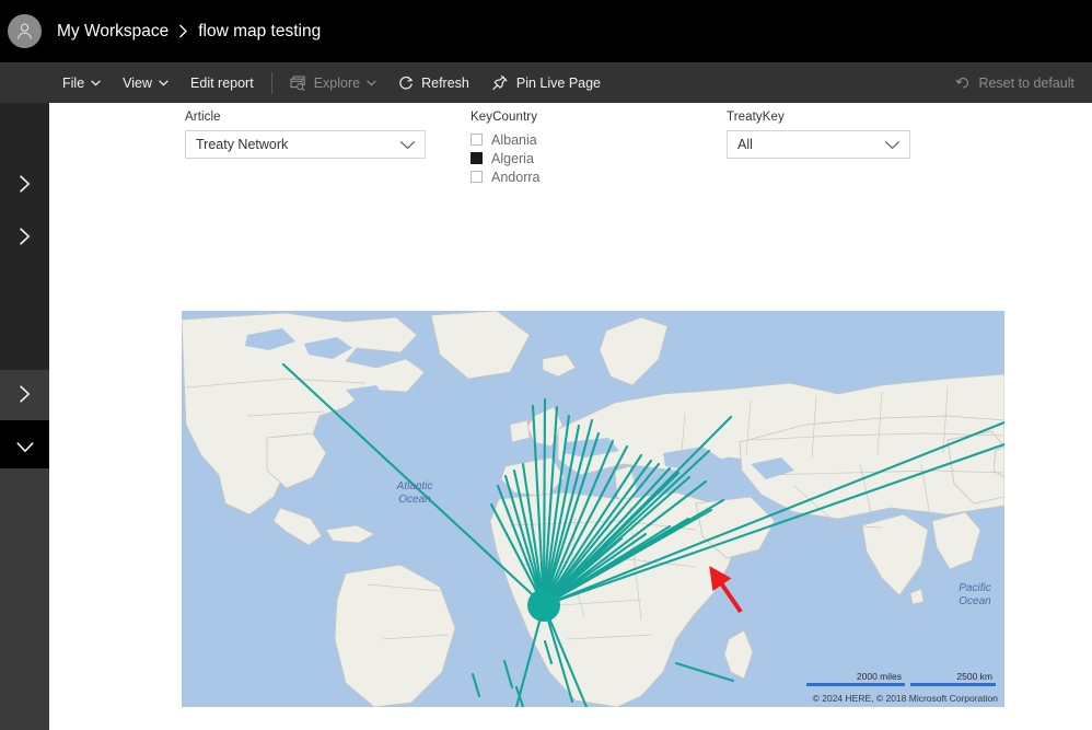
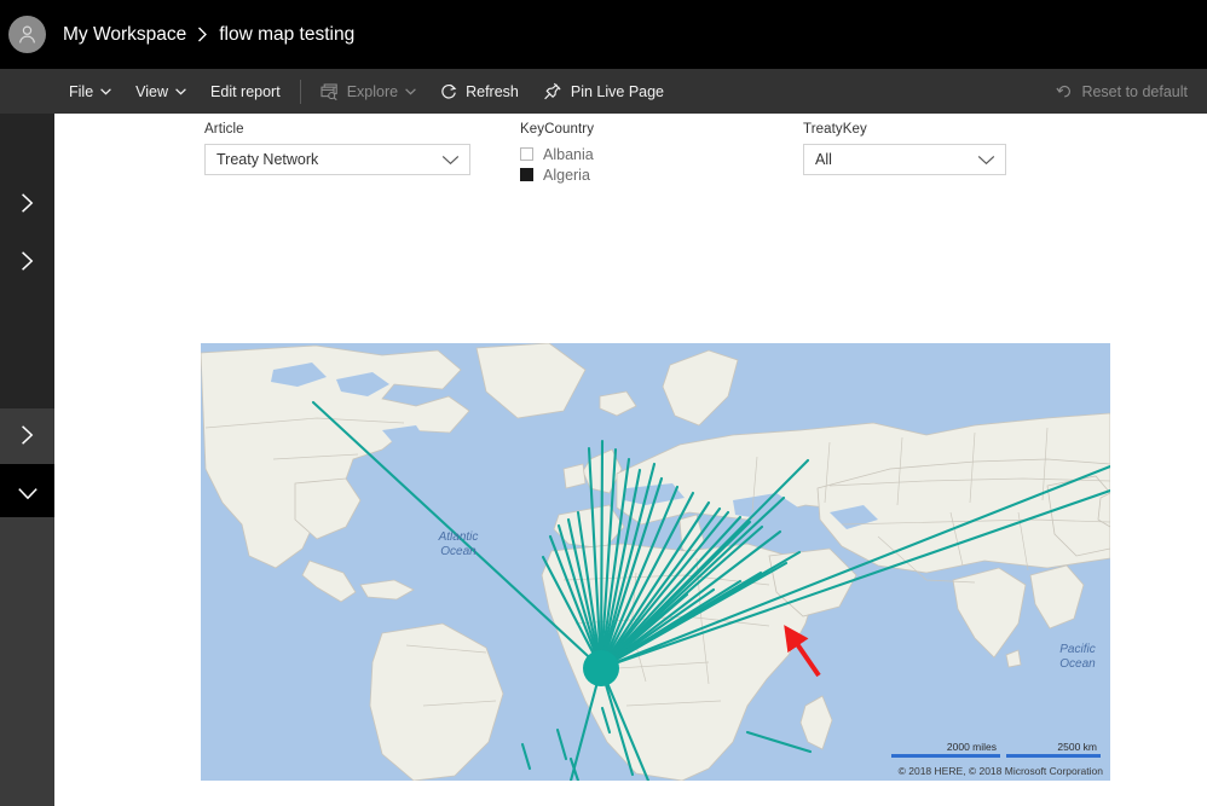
  My Workspace
  flow map testing
  File
  View
  Edit report
  Explore
  Refresh
  Pin Live Page
  Reset to default
  Article
  Treaty Network
  KeyCountry
  Albania
  Algeria
- Andorra
  TreatyKey
  All
  Atlantic
  Ocean
  Pacific
  Ocean
  2000 miles
  2500 km
- © 2024 HERE, © 2018 Microsoft Corporation
+ © 2018 HERE, © 2018 Microsoft Corporation
